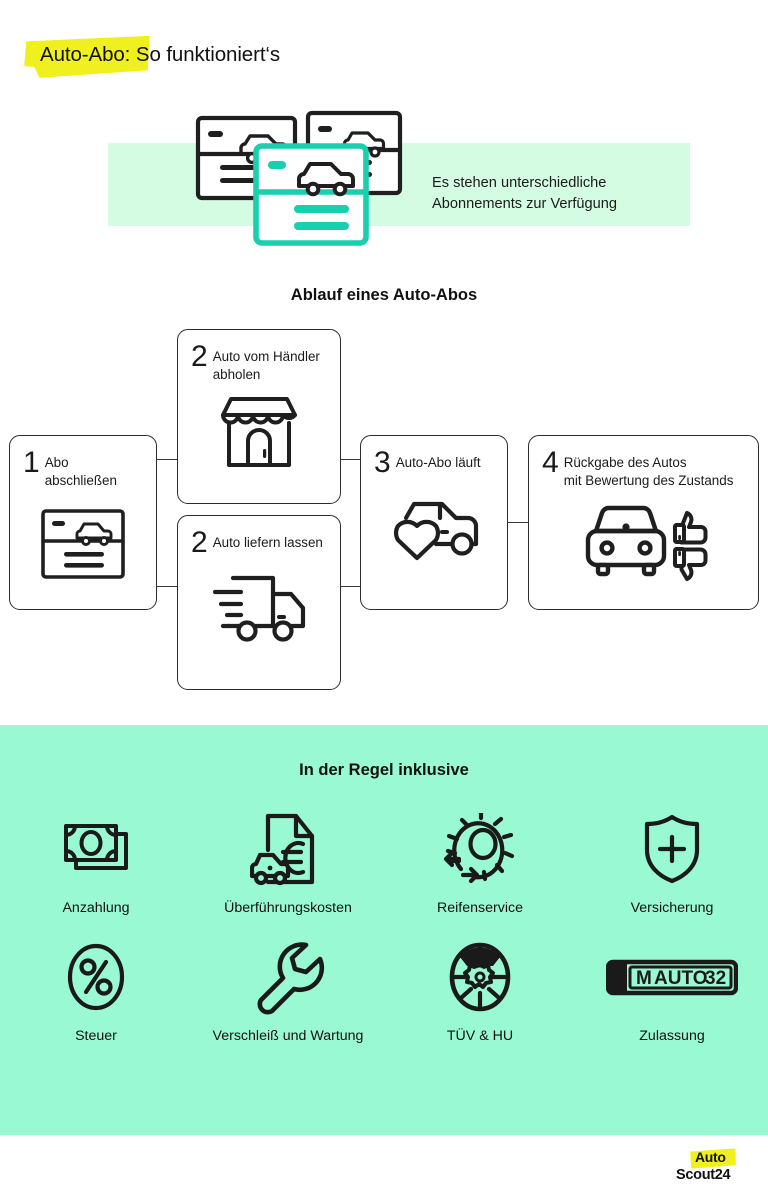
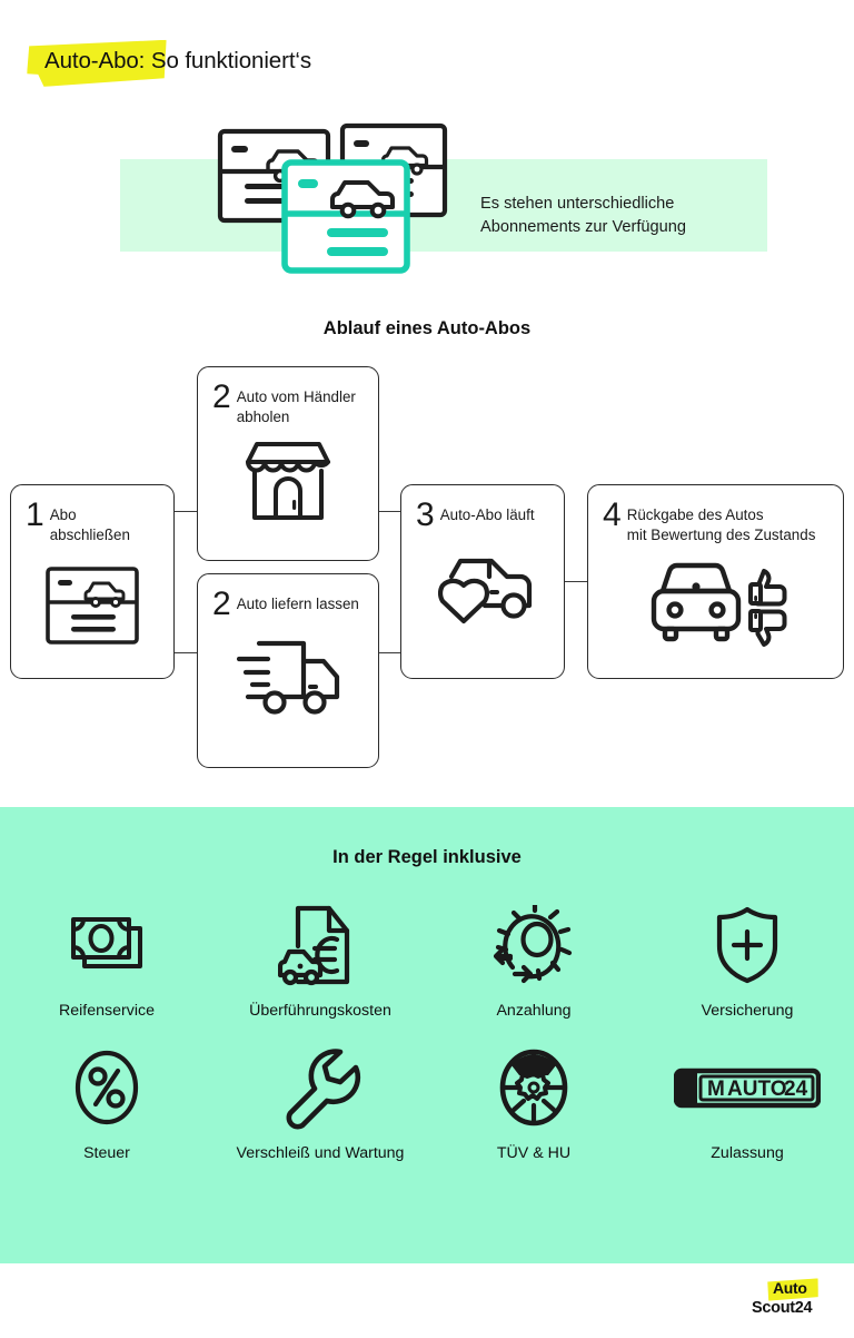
  Auto-Abo: So funktioniert‘s
  Es stehen unterschiedliche
  Abonnements zur Verfügung
  Ablauf eines Auto-Abos
  1
  Abo abschließen
  2
  Auto vom Händler
  abholen
  2
  Auto liefern lassen
  3
  Auto-Abo läuft
  4
  Rückgabe des Autos
  mit Bewertung des Zustands
  In der Regel inklusive
- Anzahlung
+ Reifenservice
  Überführungskosten
- Reifenservice
+ Anzahlung
  Versicherung
  Steuer
  Verschleiß und Wartung
  TÜV & HU
  M
  AUTO
- 32
+ 24
  Zulassung
  Auto
  Scout24
